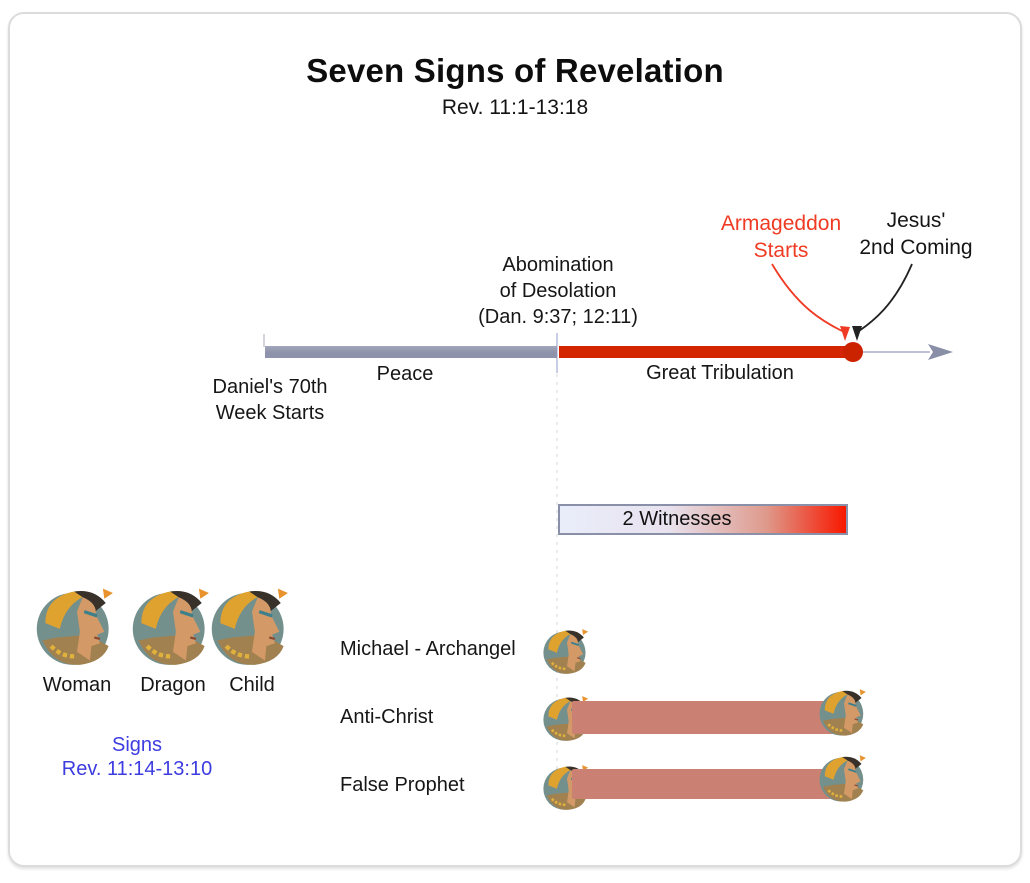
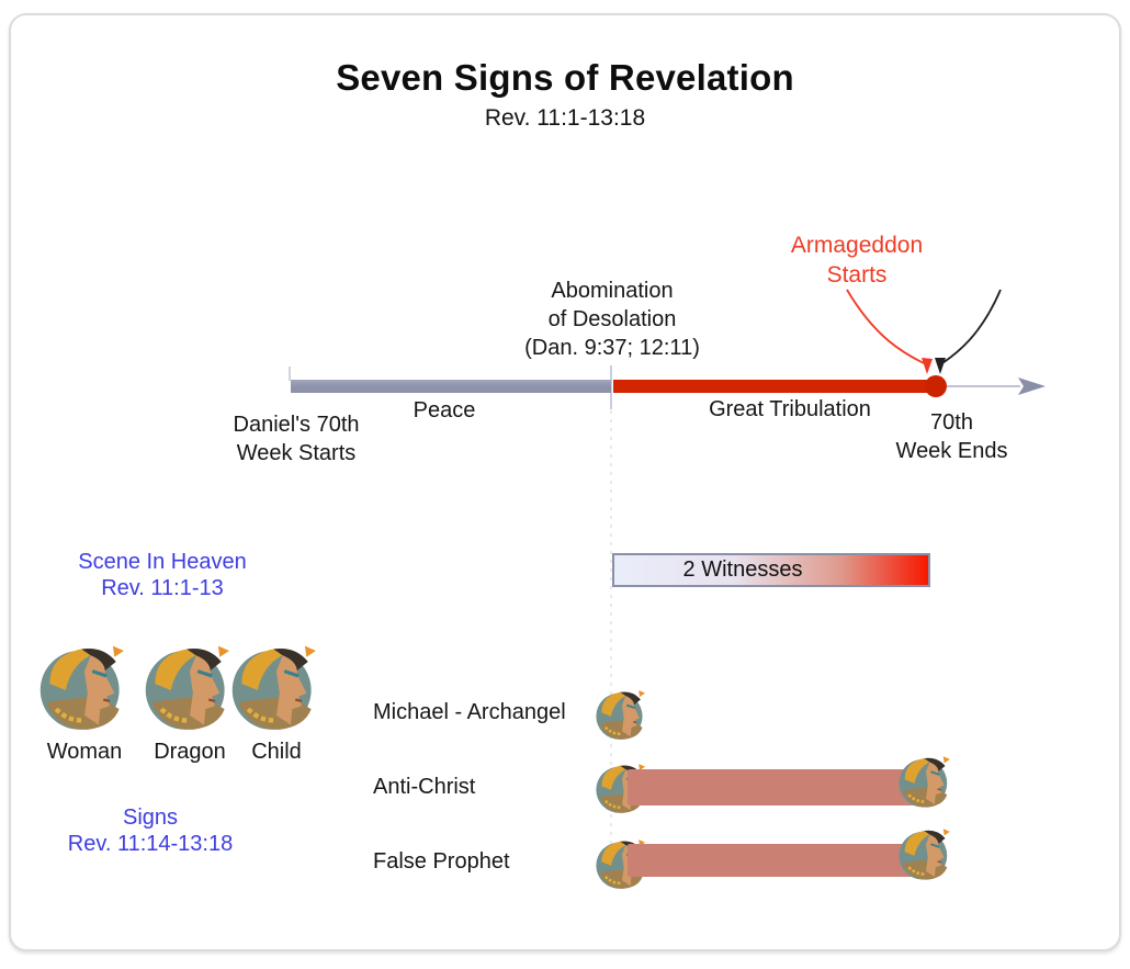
  Seven Signs of Revelation
  Rev. 11:1-13:18
  Armageddon
  Starts
- Jesus'
- 2nd Coming
  Abomination
  of Desolation
  (Dan. 9:37; 12:11)
  Daniel's 70th
  Week Starts
  Peace
  Great Tribulation
+ 70th
+ Week Ends
  2 Witnesses
+ Scene In Heaven
+ Rev. 11:1-13
  Woman
  Dragon
  Child
  Signs
- Rev. 11:14-13:10
+ Rev. 11:14-13:18
  Michael - Archangel
  Anti-Christ
  False Prophet
